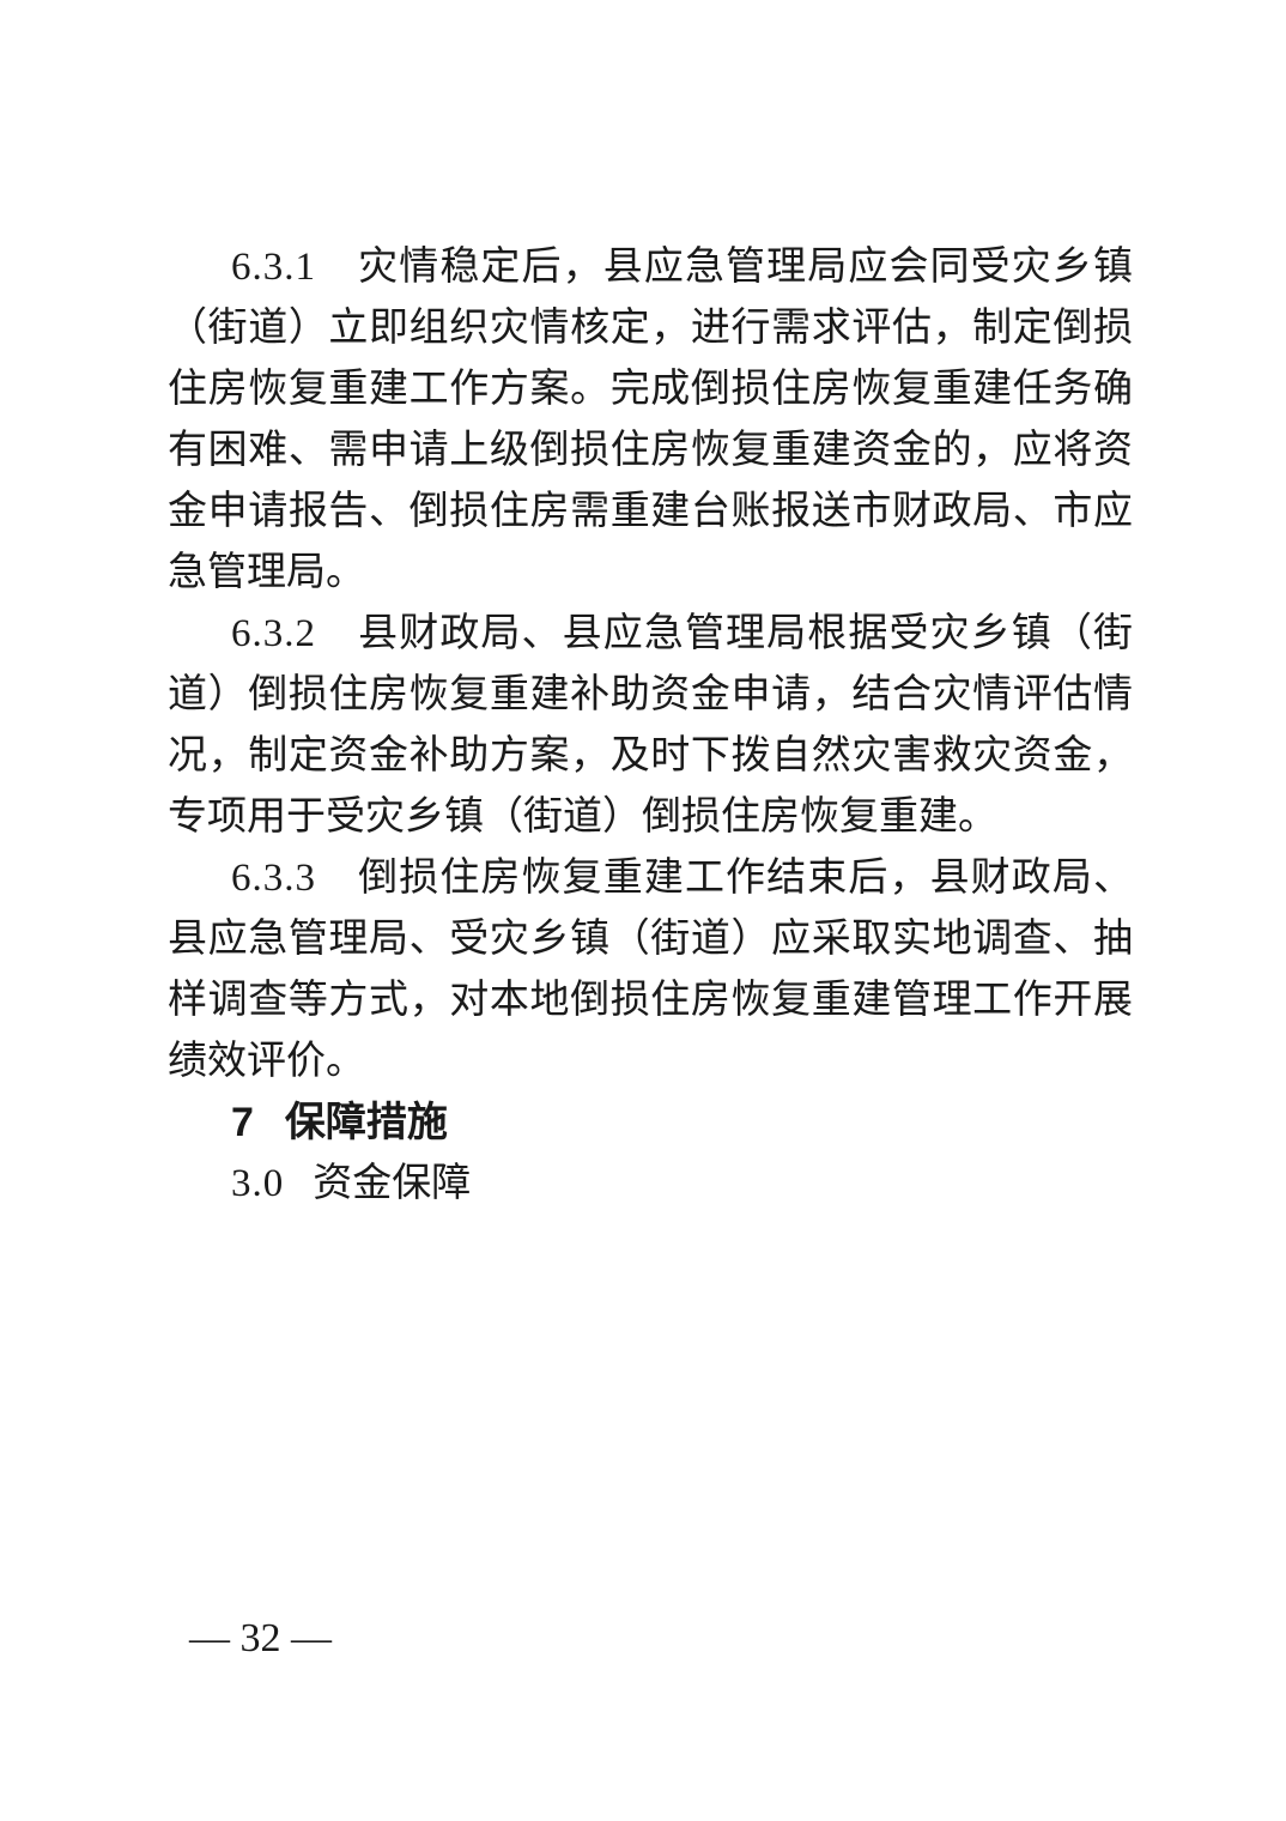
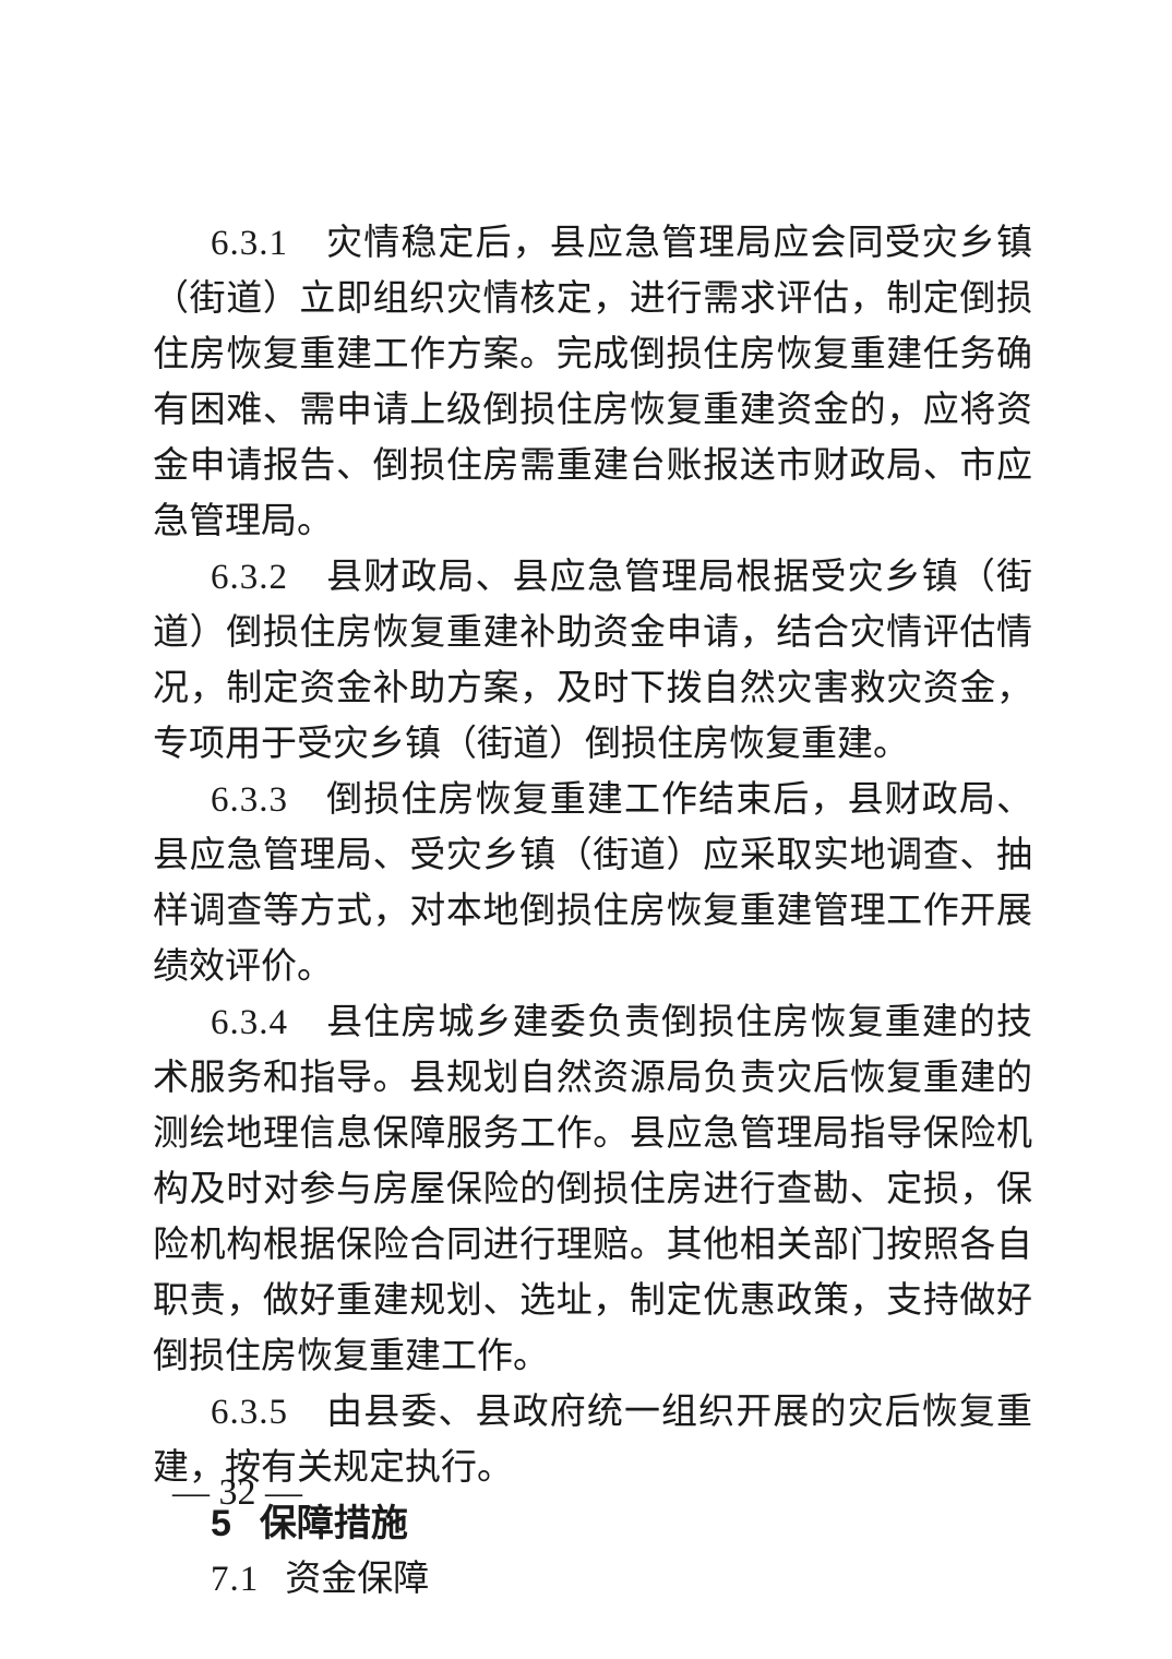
  6.3.1 灾情稳定后，县应急管理局应会同受灾乡镇（街道）立即组织灾情核定，进行需求评估，制定倒损住房恢复重建工作方案。完成倒损住房恢复重建任务确有困难、需申请上级倒损住房恢复重建资金的，应将资金申请报告、倒损住房需重建台账报送市财政局、市应急管理局。
  6.3.2 县财政局、县应急管理局根据受灾乡镇（街道）倒损住房恢复重建补助资金申请，结合灾情评估情况，制定资金补助方案，及时下拨自然灾害救灾资金，专项用于受灾乡镇（街道）倒损住房恢复重建。
  6.3.3 倒损住房恢复重建工作结束后，县财政局、县应急管理局、受灾乡镇（街道）应采取实地调查、抽样调查等方式，对本地倒损住房恢复重建管理工作开展绩效评价。
+ 6.3.4 县住房城乡建委负责倒损住房恢复重建的技术服务和指导。县规划自然资源局负责灾后恢复重建的测绘地理信息保障服务工作。县应急管理局指导保险机构及时对参与房屋保险的倒损住房进行查勘、定损，保险机构根据保险合同进行理赔。其他相关部门按照各自职责，做好重建规划、选址，制定优惠政策，支持做好倒损住房恢复重建工作。
+ 6.3.5 由县委、县政府统一组织开展的灾后恢复重建，按有关规定执行。
- 7 保障措施
+ 5 保障措施
- 3.0 资金保障
+ 7.1 资金保障
  — 32 —
